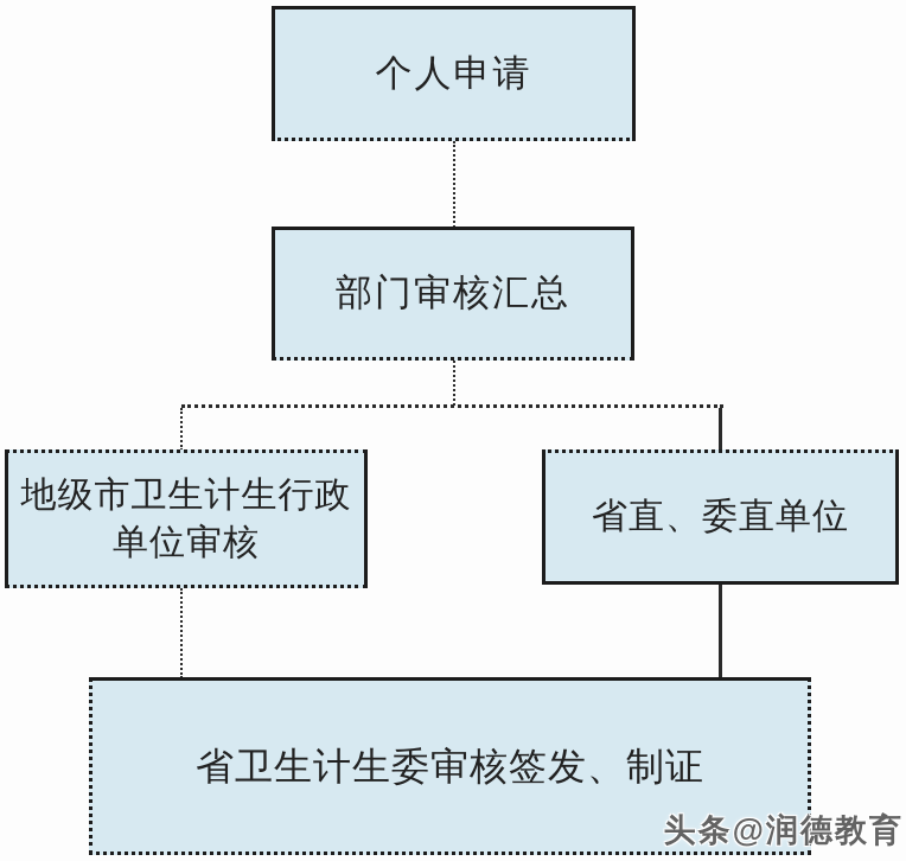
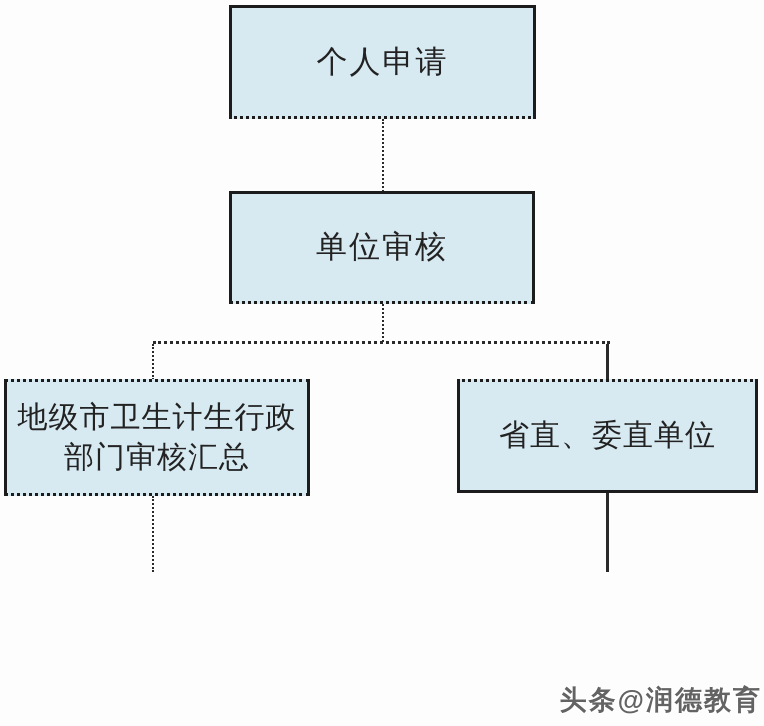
  个人申请
- 部门审核汇总
+ 单位审核
  地级市卫生计生行政
- 单位审核
+ 部门审核汇总
  省直、委直单位
- 省卫生计生委审核签发、制证
  头条@润德教育
